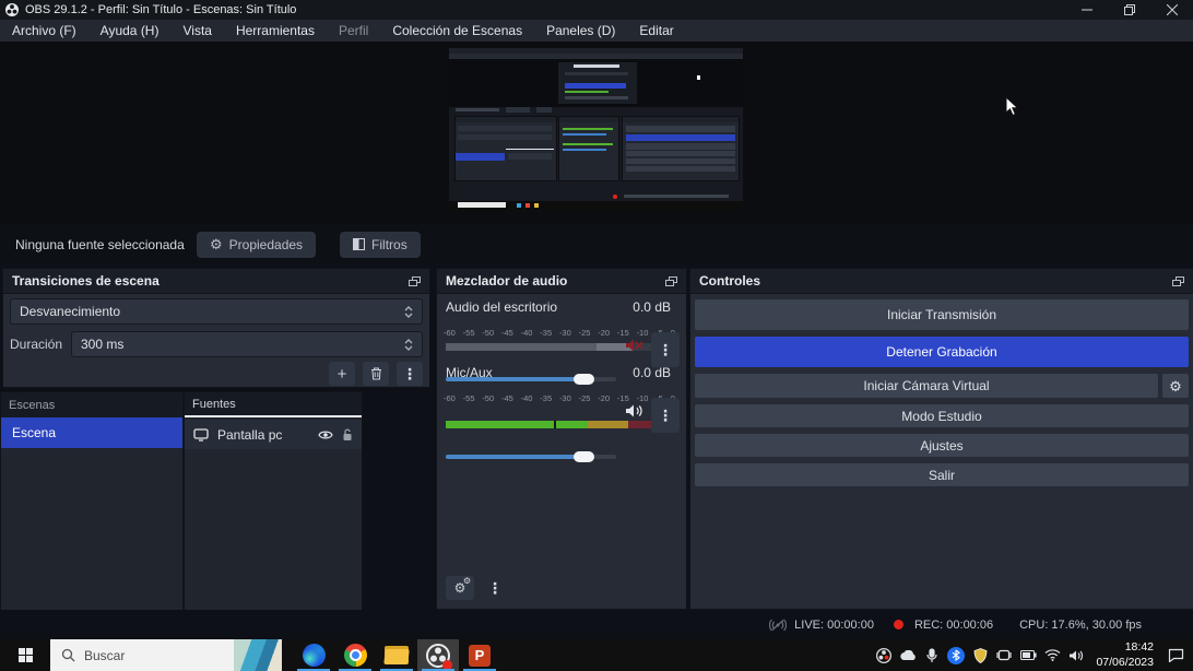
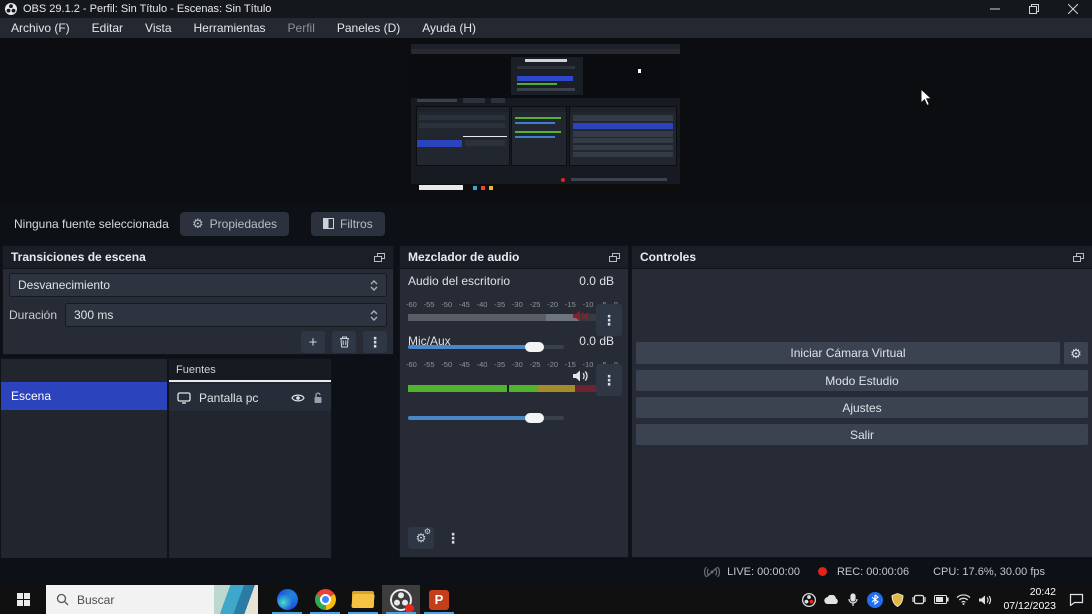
  OBS 29.1.2 - Perfil: Sin Título - Escenas: Sin Título
  Archivo (F)
- Ayuda (H)
+ Editar
  Vista
  Herramientas
  Perfil
- Colección de Escenas
  Paneles (D)
- Editar
+ Ayuda (H)
  Ninguna fuente seleccionada
  ⚙
  Propiedades
  Filtros
  Transiciones de escena
  Desvanecimiento
  Duración
  300 ms
  +
  ⋮
- Escenas
  Escena
  Fuentes
  Pantalla pc
  Mezclador de audio
  Audio del escritorio
  0.0 dB
  -60
  -55
  -50
  -45
  -40
  -35
  -30
  -25
  -20
  -15
  -10
  ⋮
  Mic/Aux
  0.0 dB
  -60
  -55
  -50
  -45
  -40
  -35
  -30
  -25
  -20
  -15
  -10
  ⋮
  ⚙
  ⚙
  ⋮
  Controles
- Iniciar Transmisión
- Detener Grabación
  Iniciar Cámara Virtual
  ⚙
  Modo Estudio
  Ajustes
  Salir
  LIVE: 00:00:00
  REC: 00:00:06
  CPU: 17.6%, 30.00 fps
  Buscar
  P
- 18:42
+ 20:42
- 07/06/2023
+ 07/12/2023
